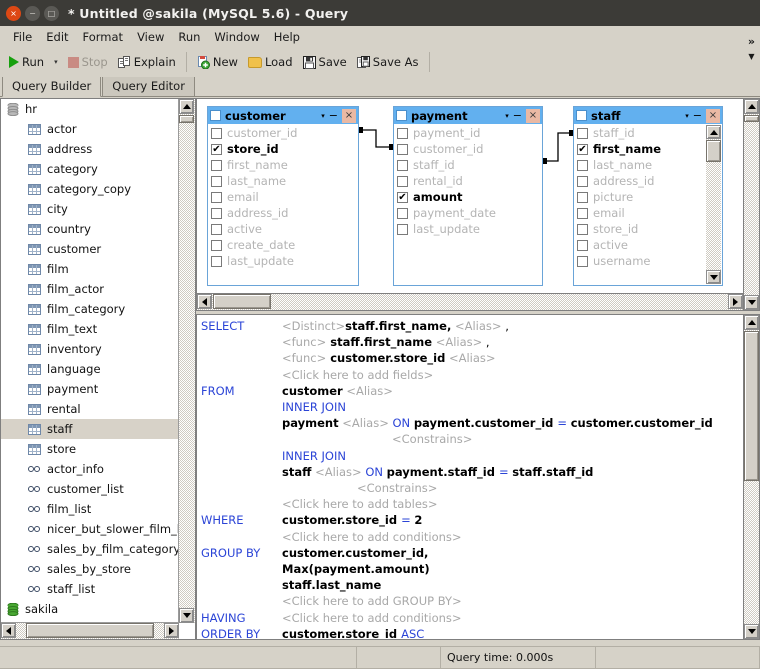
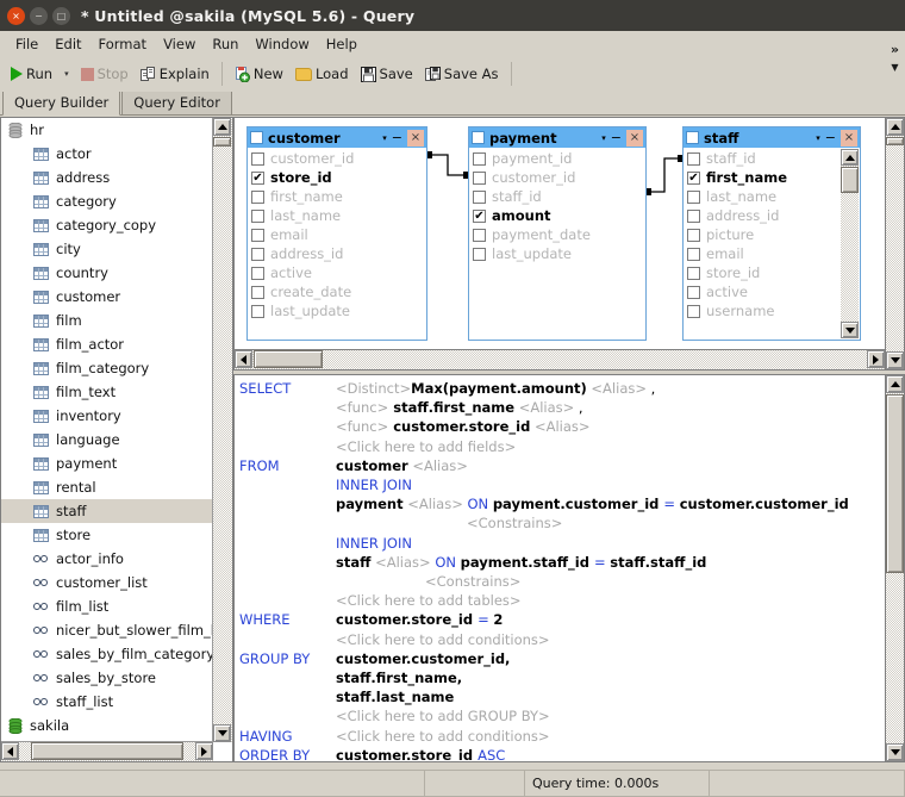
  ×
  −
  □
  * Untitled @sakila (MySQL 5.6) - Query
  File
  Edit
  Format
  View
  Run
  Window
  Help
  Run
  ▾
  Stop
  Explain
  New
  Load
  Save
  Save As
  »
  ▼
  Query Builder
  Query Editor
  hr
  actor
  address
  category
  category_copy
  city
  country
  customer
  film
  film_actor
  film_category
  film_text
  inventory
  language
  payment
  rental
  staff
  store
  actor_info
  customer_list
  film_list
  nicer_but_slower_film_
  sales_by_film_category
  sales_by_store
  staff_list
  sakila
  customer
  ▾
  −
  ×
  customer_id
  ✔
  store_id
  first_name
  last_name
  email
  address_id
  active
  create_date
  last_update
  payment
  ▾
  −
  ×
  payment_id
  customer_id
  staff_id
- rental_id
  ✔
  amount
  payment_date
  last_update
  staff
  ▾
  −
  ×
  staff_id
  ✔
  first_name
  last_name
  address_id
  picture
  email
  store_id
  active
  username
  SELECT
- <Distinct>staff.first_name, <Alias> ,
+ <Distinct>Max(payment.amount) <Alias> ,
  <func> staff.first_name <Alias> ,
  <func> customer.store_id <Alias>
  <Click here to add fields>
  FROM
  customer <Alias>
  INNER JOIN
  payment <Alias> ON payment.customer_id = customer.customer_id
  <Constrains>
  INNER JOIN
  staff <Alias> ON payment.staff_id = staff.staff_id
  <Constrains>
  <Click here to add tables>
  WHERE
  customer.store_id = 2
  <Click here to add conditions>
  GROUP BY
  customer.customer_id,
- Max(payment.amount)
+ staff.first_name,
  staff.last_name
  <Click here to add GROUP BY>
  HAVING
  <Click here to add conditions>
  ORDER BY
  customer.store_id ASC
  Query time: 0.000s
